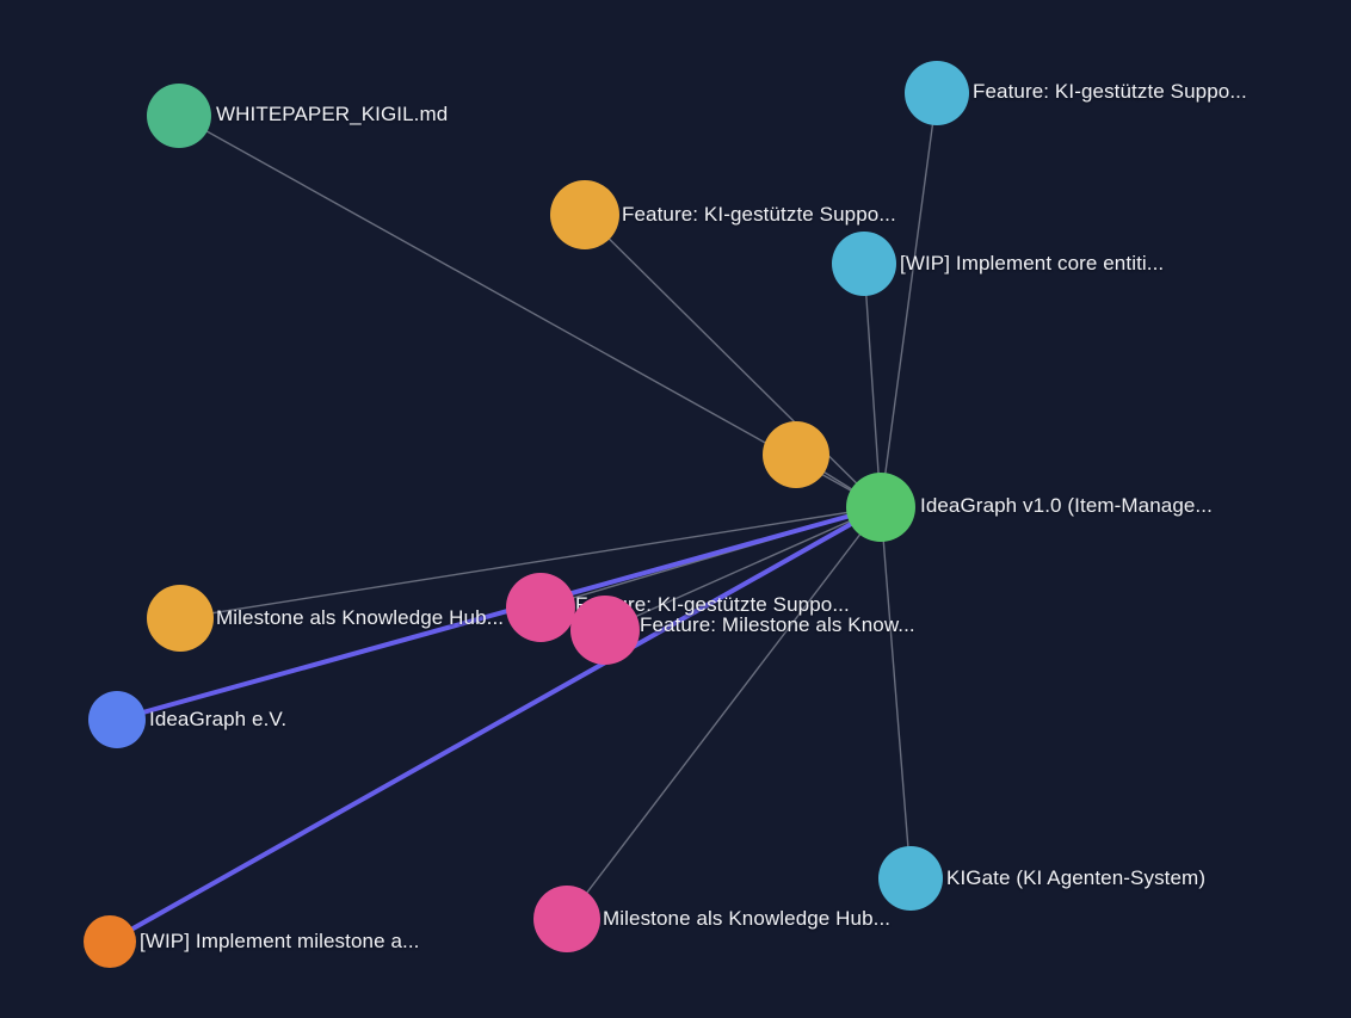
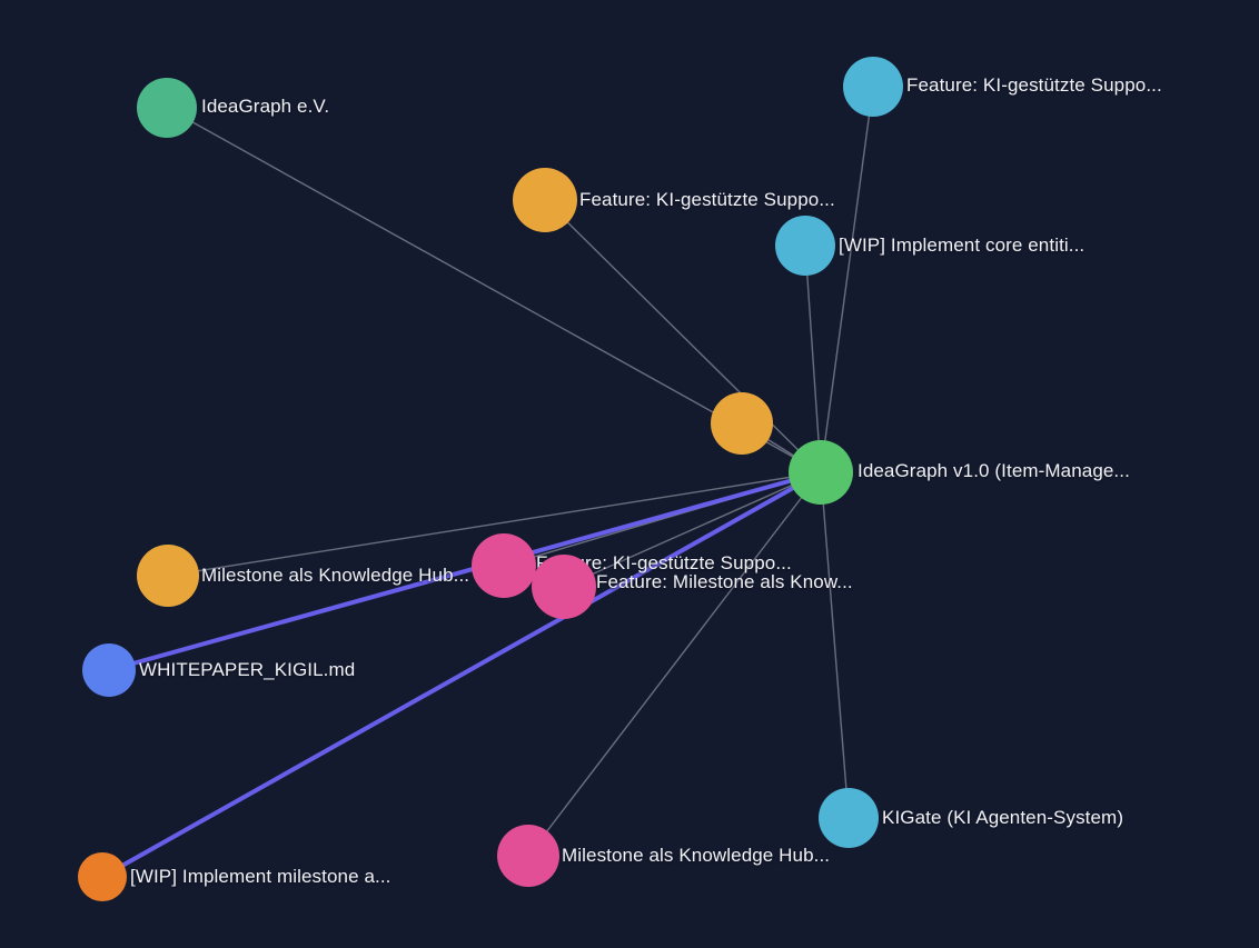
- WHITEPAPER_KIGIL.md
+ IdeaGraph e.V.
  Feature: KI-gestützte Suppo...
  Feature: KI-gestützte Suppo...
  [WIP] Implement core entiti...
  IdeaGraph v1.0 (Item-Manage...
  Milestone als Knowledge Hub...
  re: KI-gestützte Suppo...
  Feature: Milestone als Know...
- IdeaGraph e.V.
+ WHITEPAPER_KIGIL.md
  KIGate (KI Agenten-System)
  Milestone als Knowledge Hub...
  [WIP] Implement milestone a...
